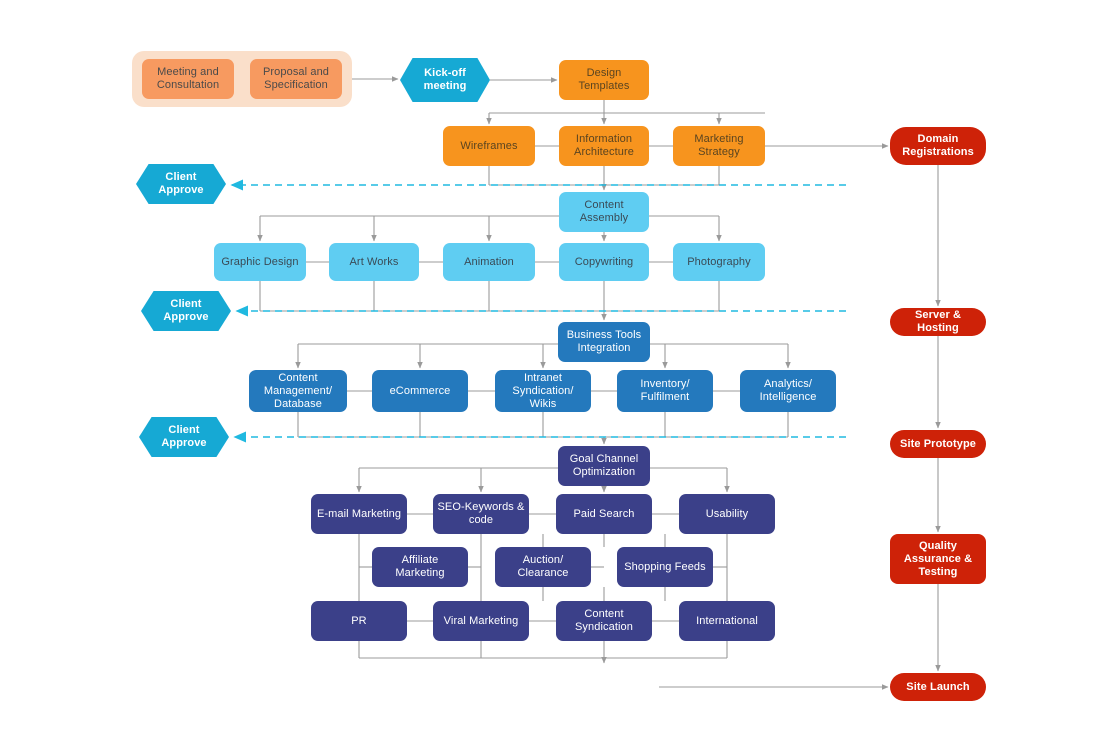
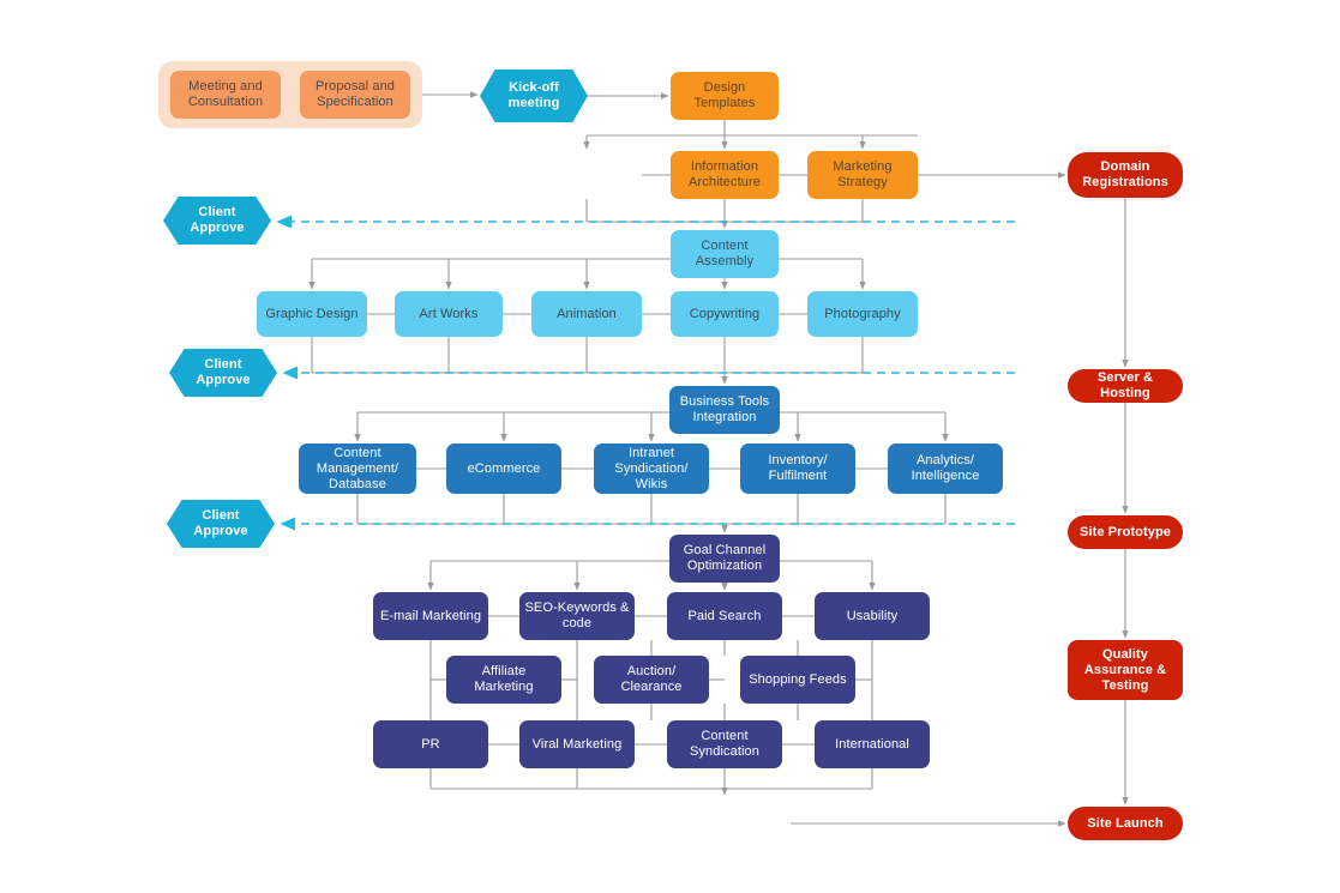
  Meeting and
  Consultation
  Proposal and
  Specification
  Kick-off
  meeting
  Design
  Templates
- Wireframes
  Information
  Architecture
  Marketing
  Strategy
  Client
  Approve
  Content
  Assembly
  Graphic Design
  Art Works
  Animation
  Copywriting
  Photography
  Client
  Approve
  Business Tools
  Integration
  Content
  Management/
  Database
  eCommerce
  Intranet
  Syndication/
  Wikis
  Inventory/
  Fulfilment
  Analytics/
  Intelligence
  Client
  Approve
  Goal Channel
  Optimization
  E-mail Marketing
  SEO-Keywords &
  code
  Paid Search
  Usability
  Affiliate
  Marketing
  Auction/
  Clearance
  Shopping Feeds
  PR
  Viral Marketing
  Content
  Syndication
  International
  Domain
  Registrations
  Server & Hosting
  Site Prototype
  Quality
  Assurance &
  Testing
  Site Launch
